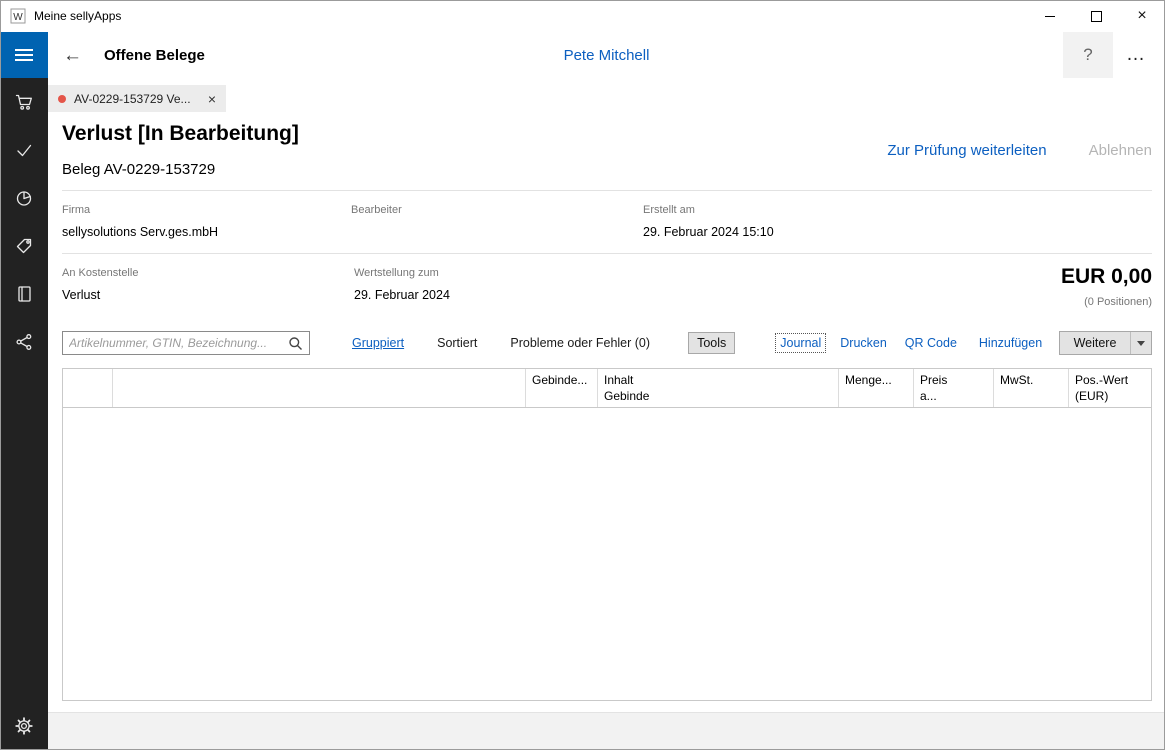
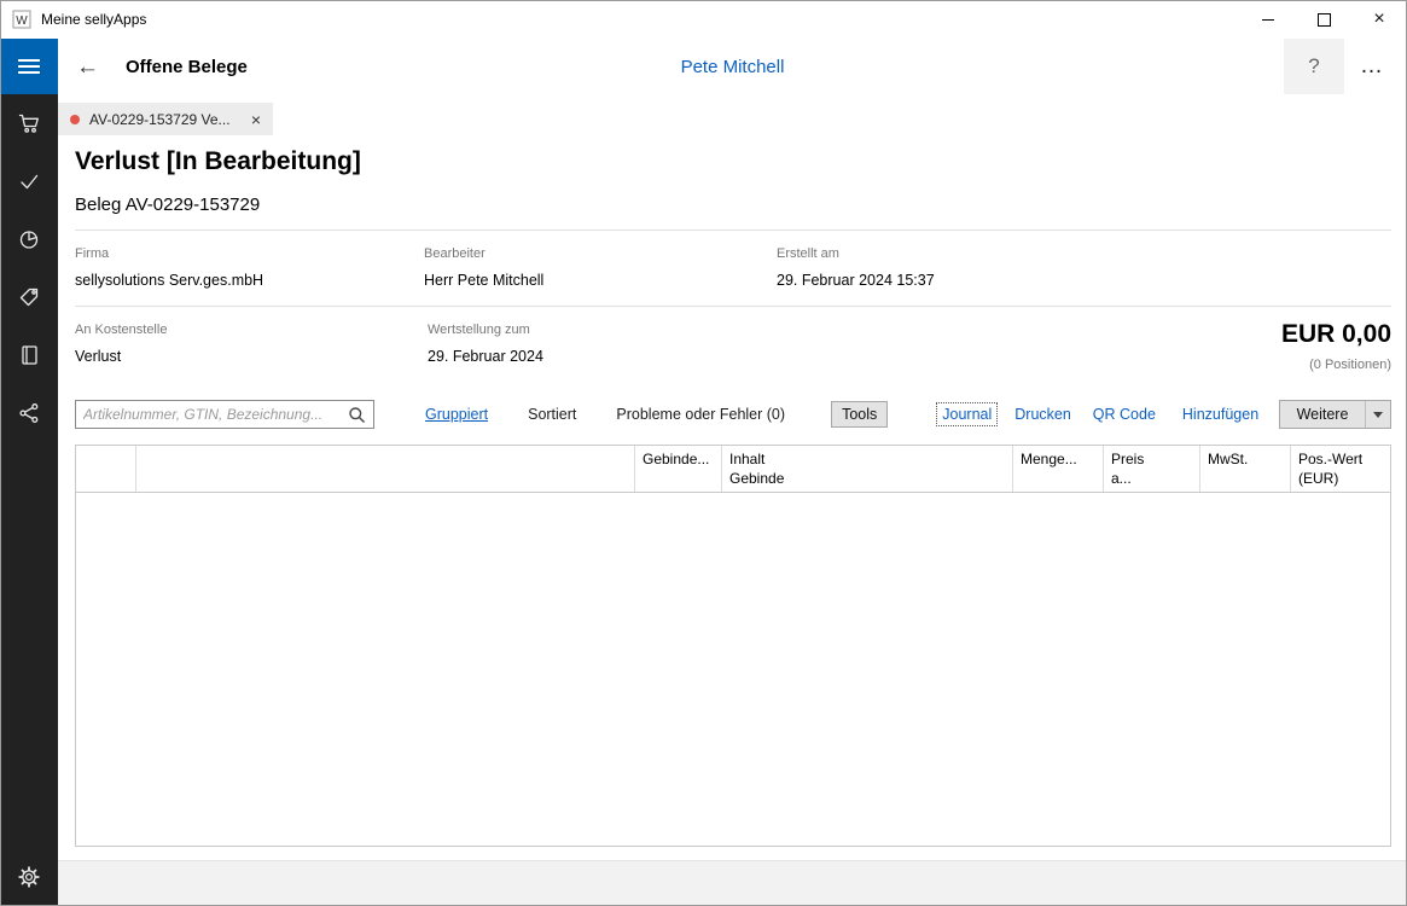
  W
  Meine sellyApps
  ×
  ←
  Offene Belege
  Pete Mitchell
  ?
  …
  AV-0229-153729 Ve...
  ×
  Verlust [In Bearbeitung]
  Beleg AV-0229-153729
- Zur Prüfung weiterleiten
- Ablehnen
  Firma
  sellysolutions Serv.ges.mbH
  Bearbeiter
+ Herr Pete Mitchell
  Erstellt am
- 29. Februar 2024 15:10
+ 29. Februar 2024 15:37
  An Kostenstelle
  Verlust
  Wertstellung zum
  29. Februar 2024
  EUR 0,00
  (0 Positionen)
  Artikelnummer, GTIN, Bezeichnung...
  Gruppiert
  Sortiert
  Probleme oder Fehler (0)
  Tools
  Journal
  Drucken
  QR Code
  Hinzufügen
  Weitere
  Gebinde...
  Inhalt
  Gebinde
  Menge...
  Preis
  a...
  MwSt.
  Pos.-Wert
  (EUR)
